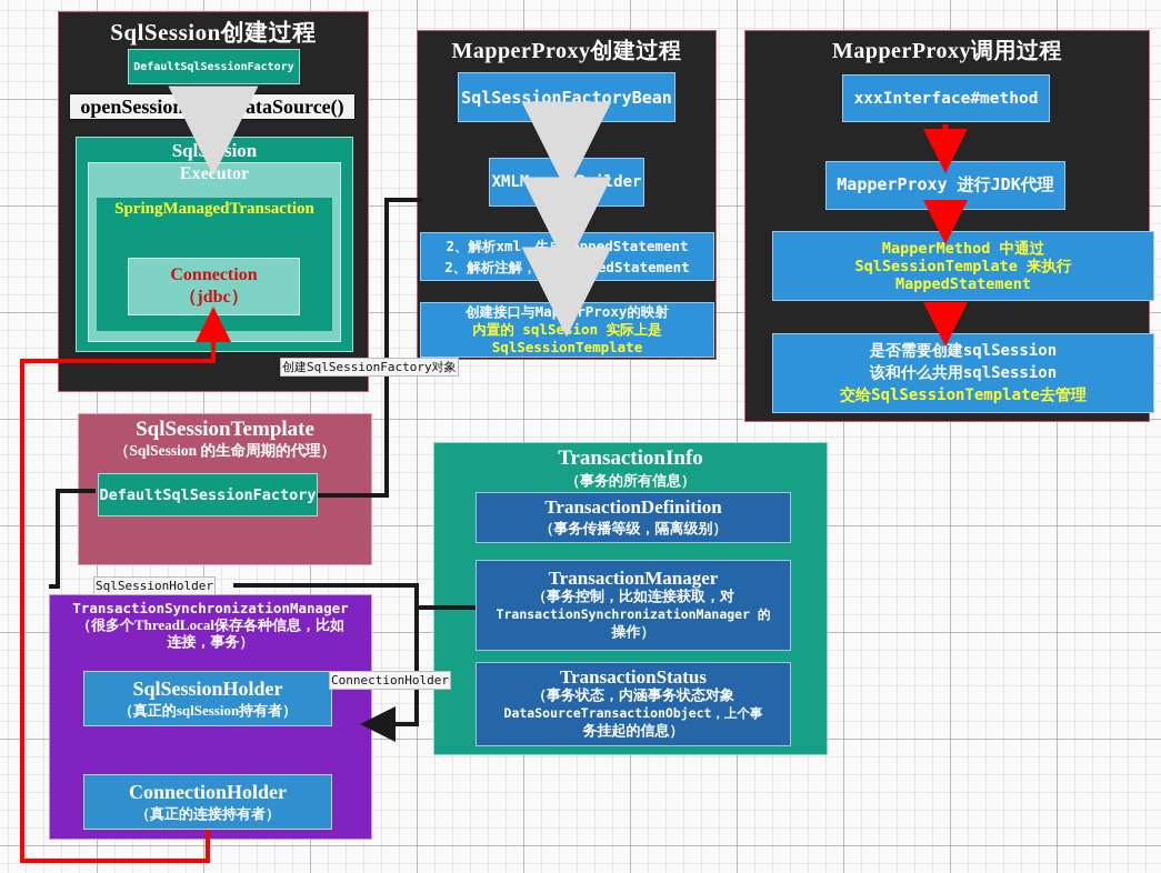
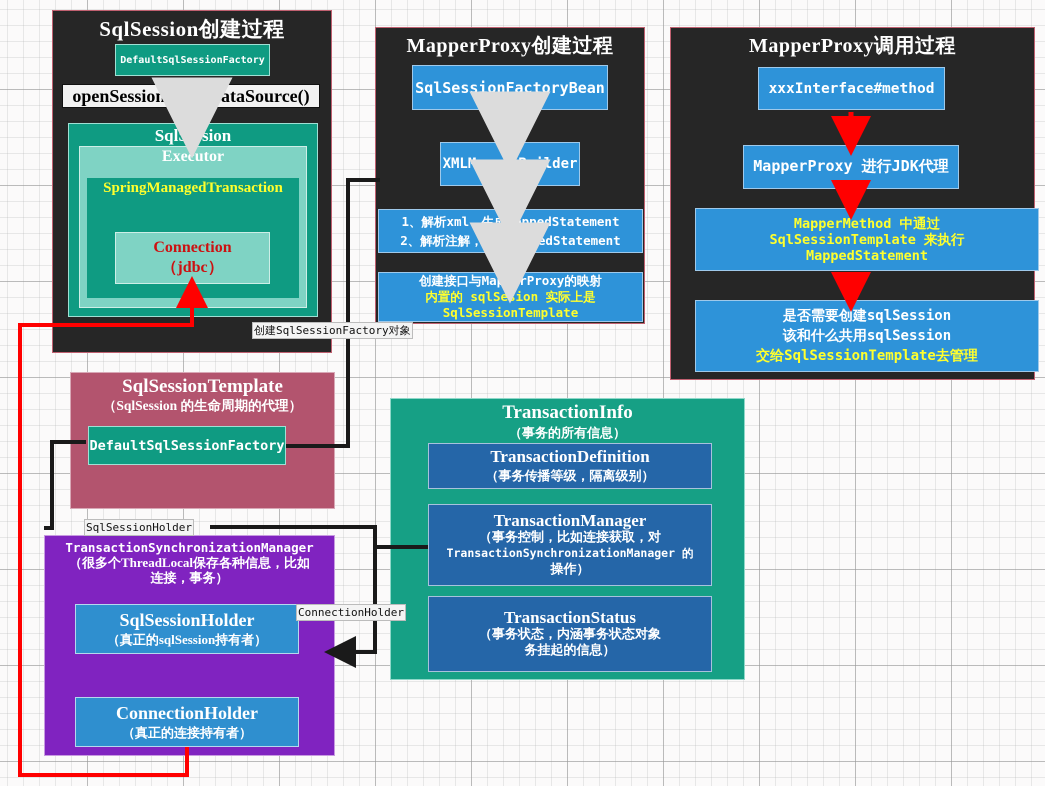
  SqlSession创建过程
  DefaultSqlSessionFactory
  openSessionFromDataSource()
  SqlSession
  Executor
  SpringManagedTransaction
  Connection
  （jdbc）
  MapperProxy创建过程
  SqlSessionFactoryBean
  XMLMapperBuilder
- 2、解析xml，生成mappedStatement
+ 1、解析xml，生成mappedStatement
  2、解析注解，生成mappedStatement
  创建接口与MapperProxy的映射
  内置的 sqlSesion 实际上是
  SqlSessionTemplate
  MapperProxy调用过程
  xxxInterface#method
  MapperProxy 进行JDK代理
  MapperMethod 中通过
  SqlSessionTemplate 来执行
  MappedStatement
  是否需要创建sqlSession
  该和什么共用sqlSession
  交给SqlSessionTemplate去管理
  SqlSessionTemplate
  （SqlSession 的生命周期的代理）
  DefaultSqlSessionFactory
  TransactionSynchronizationManager
  （很多个ThreadLocal保存各种信息，比如
  连接，事务）
  SqlSessionHolder
  （真正的sqlSession持有者）
  ConnectionHolder
  （真正的连接持有者）
  TransactionInfo
  （事务的所有信息）
  TransactionDefinition
  （事务传播等级，隔离级别）
  TransactionManager
  （事务控制，比如连接获取，对
  TransactionSynchronizationManager 的
  操作）
  TransactionStatus
  （事务状态，内涵事务状态对象
- DataSourceTransactionObject，上个事
  务挂起的信息）
  创建SqlSessionFactory对象
  SqlSessionHolder
  ConnectionHolder
